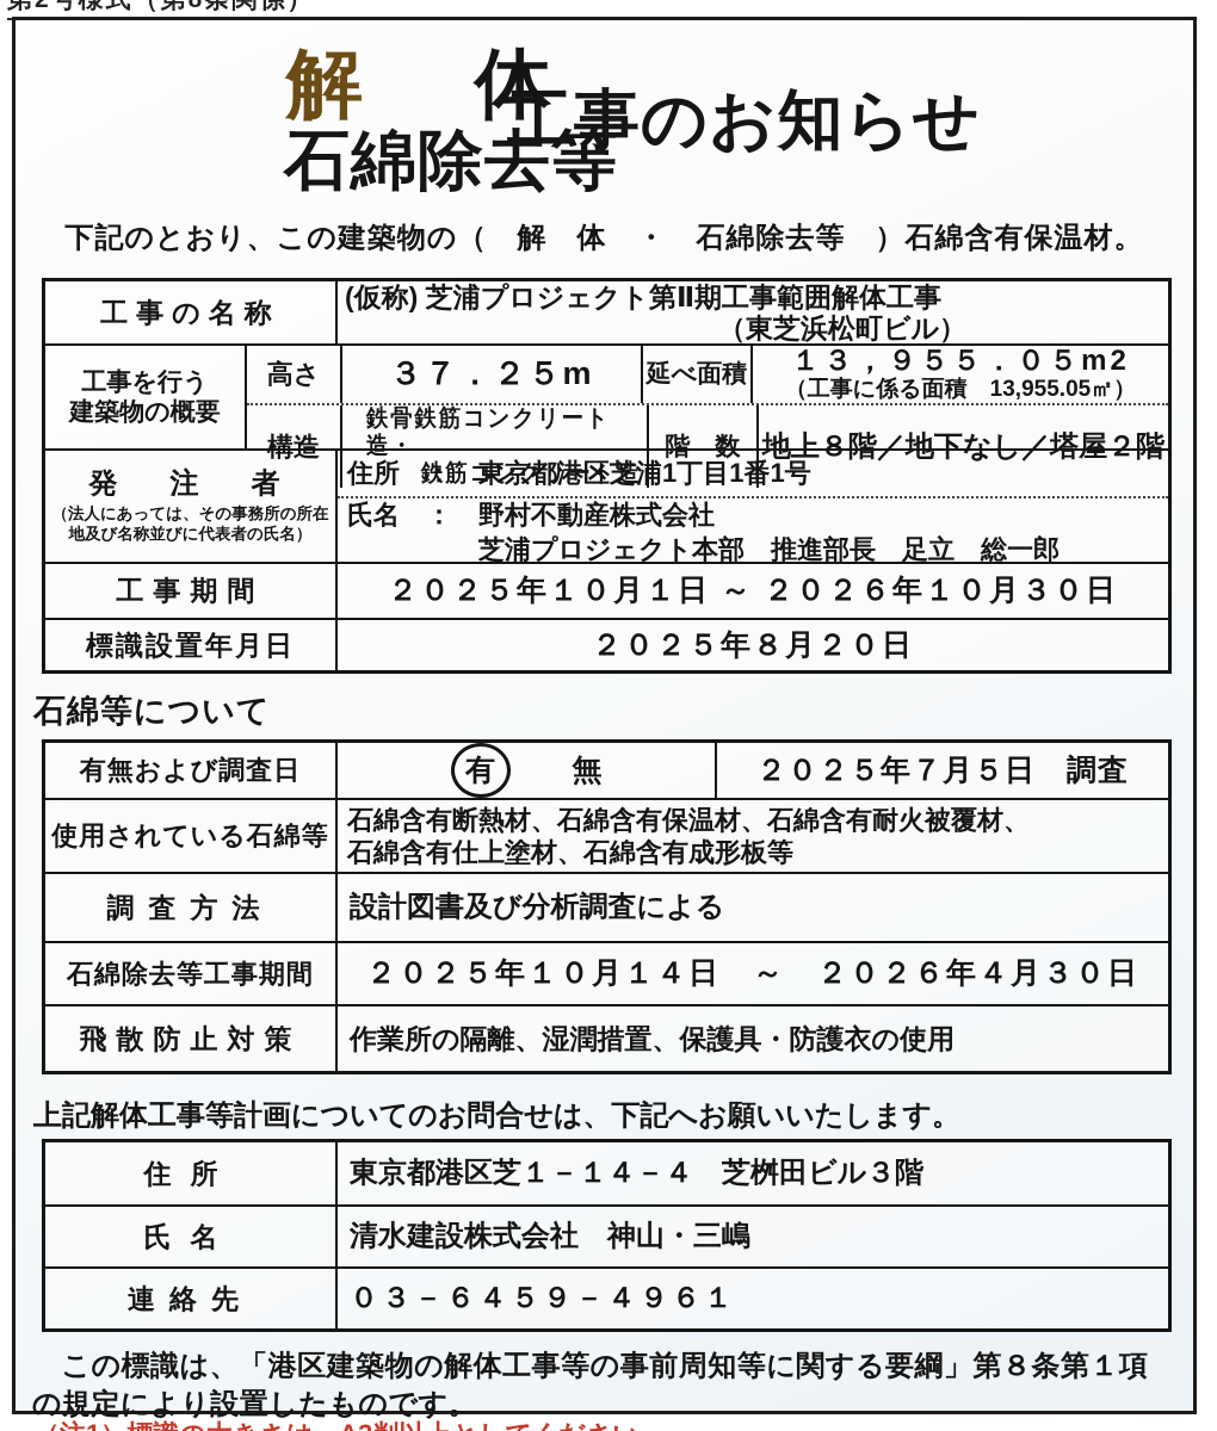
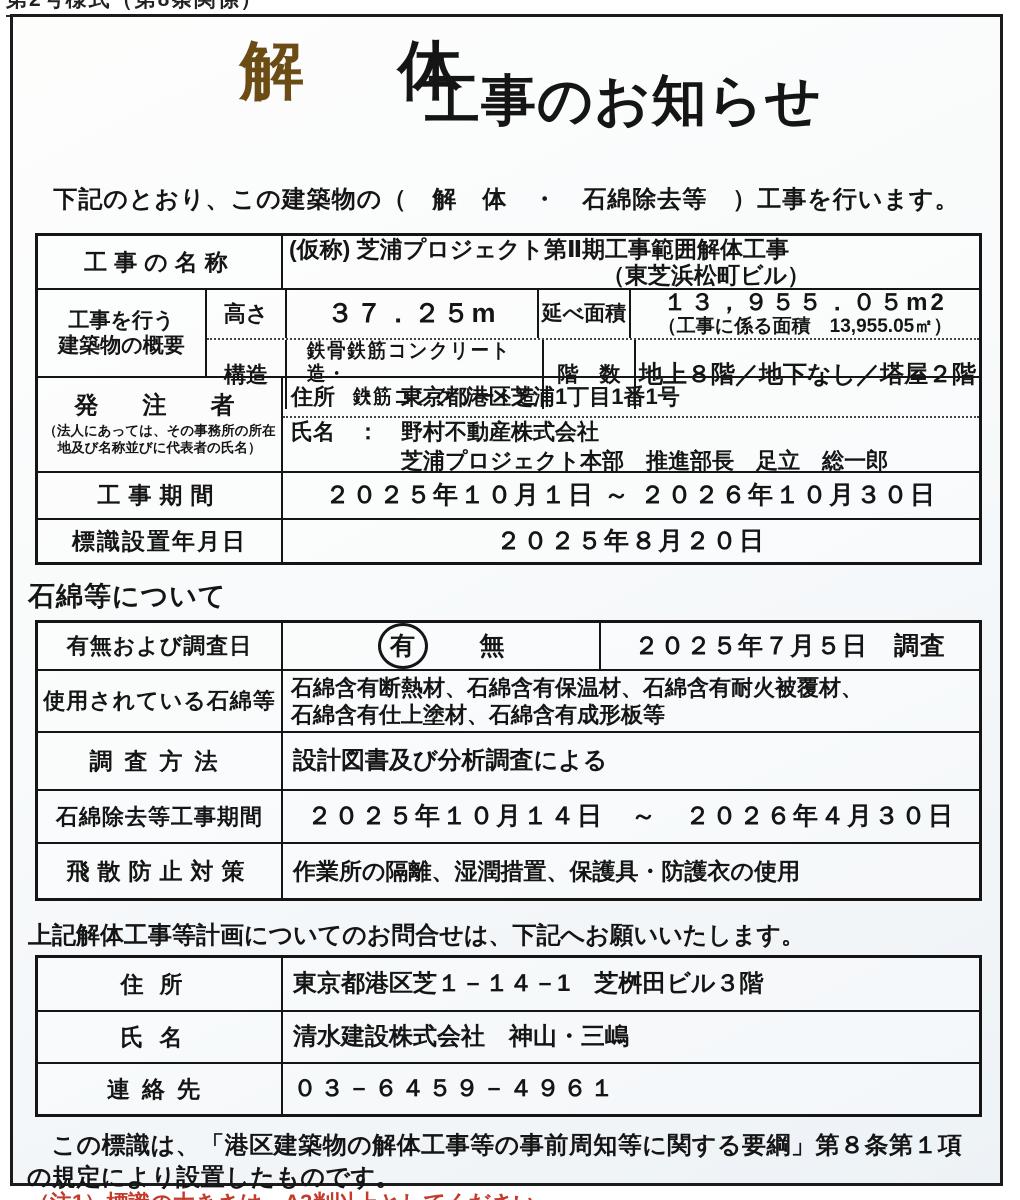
  解
  体
  工事のお知らせ
- 石綿除去等
- 下記のとおり、この建築物の（ 解 体 ・ 石綿除去等 ）石綿含有保温材。
+ 下記のとおり、この建築物の（ 解 体 ・ 石綿除去等 ）工事を行います。
  工事の名称
  (仮称) 芝浦プロジェクト第Ⅱ期工事範囲解体工事
  （東芝浜松町ビル）
  工事を行う
  建築物の概要
  高さ
  ３７．２５m
  延べ面積
  １３，９５５．０５m2
  （工事に係る面積 13,955.05㎡）
  構造
  鉄骨鉄筋コンクリート造・
  鉄筋コンクリート造
  階 数
  地上８階／地下なし／塔屋２階
  発 注 者
  （法人にあっては、その事務所の所在地及び名称並びに代表者の氏名）
  住所 ： 東京都港区芝浦1丁目1番1号
  氏名 ： 野村不動産株式会社
  芝浦プロジェクト本部 推進部長 足立 総一郎
  工事期間
  ２０２５年１０月１日 ～ ２０２６年１０月３０日
  標識設置年月日
  ２０２５年８月２０日
  石綿等について
  有無および調査日
  有
  無
  ２０２５年７月５日 調査
  使用されている石綿等
  石綿含有断熱材、石綿含有保温材、石綿含有耐火被覆材、
  石綿含有仕上塗材、石綿含有成形板等
  調査方法
  設計図書及び分析調査による
  石綿除去等工事期間
  ２０２５年１０月１４日 ～ ２０２６年４月３０日
  飛散防止対策
  作業所の隔離、湿潤措置、保護具・防護衣の使用
  上記解体工事等計画についてのお問合せは、下記へお願いいたします。
  住所
- 東京都港区芝１－１４－４ 芝桝田ビル３階
+ 東京都港区芝１－１４－1 芝桝田ビル３階
  氏名
  清水建設株式会社 神山・三嶋
  連絡先
  ０３－６４５９－４９６１
  この標識は、「港区建築物の解体工事等の事前周知等に関する要綱」第８条第１項の規定により設置したものです。
